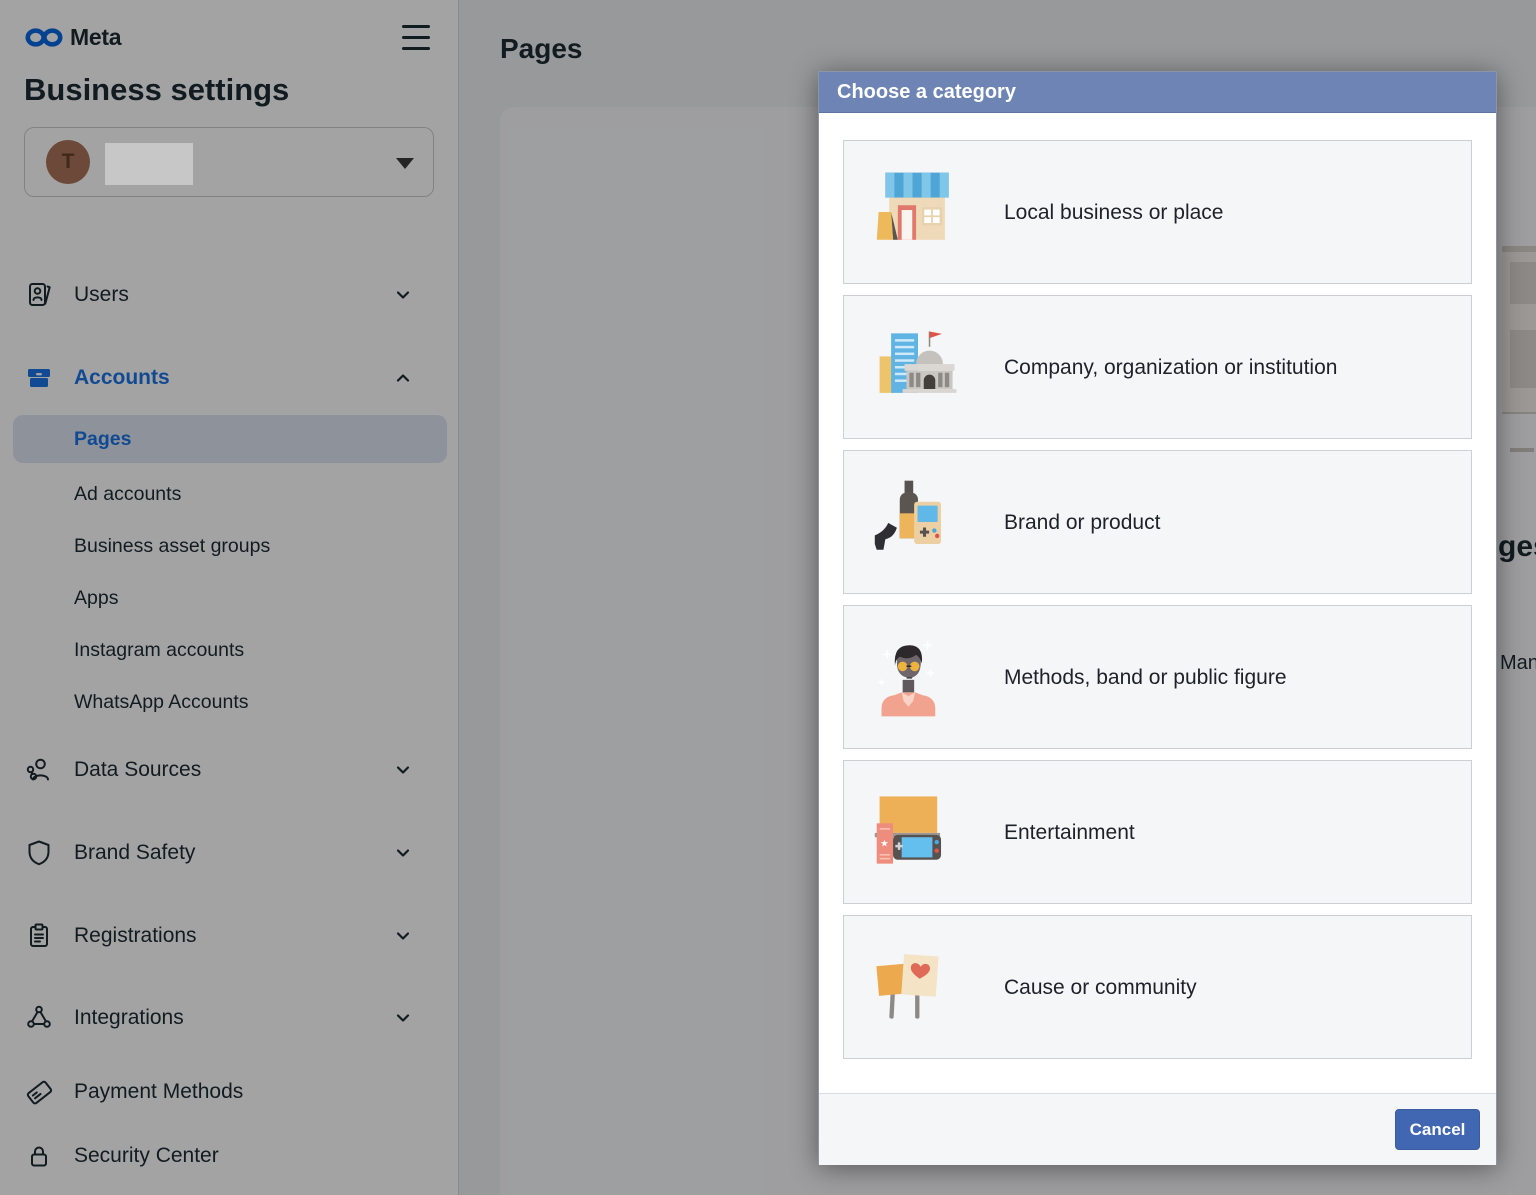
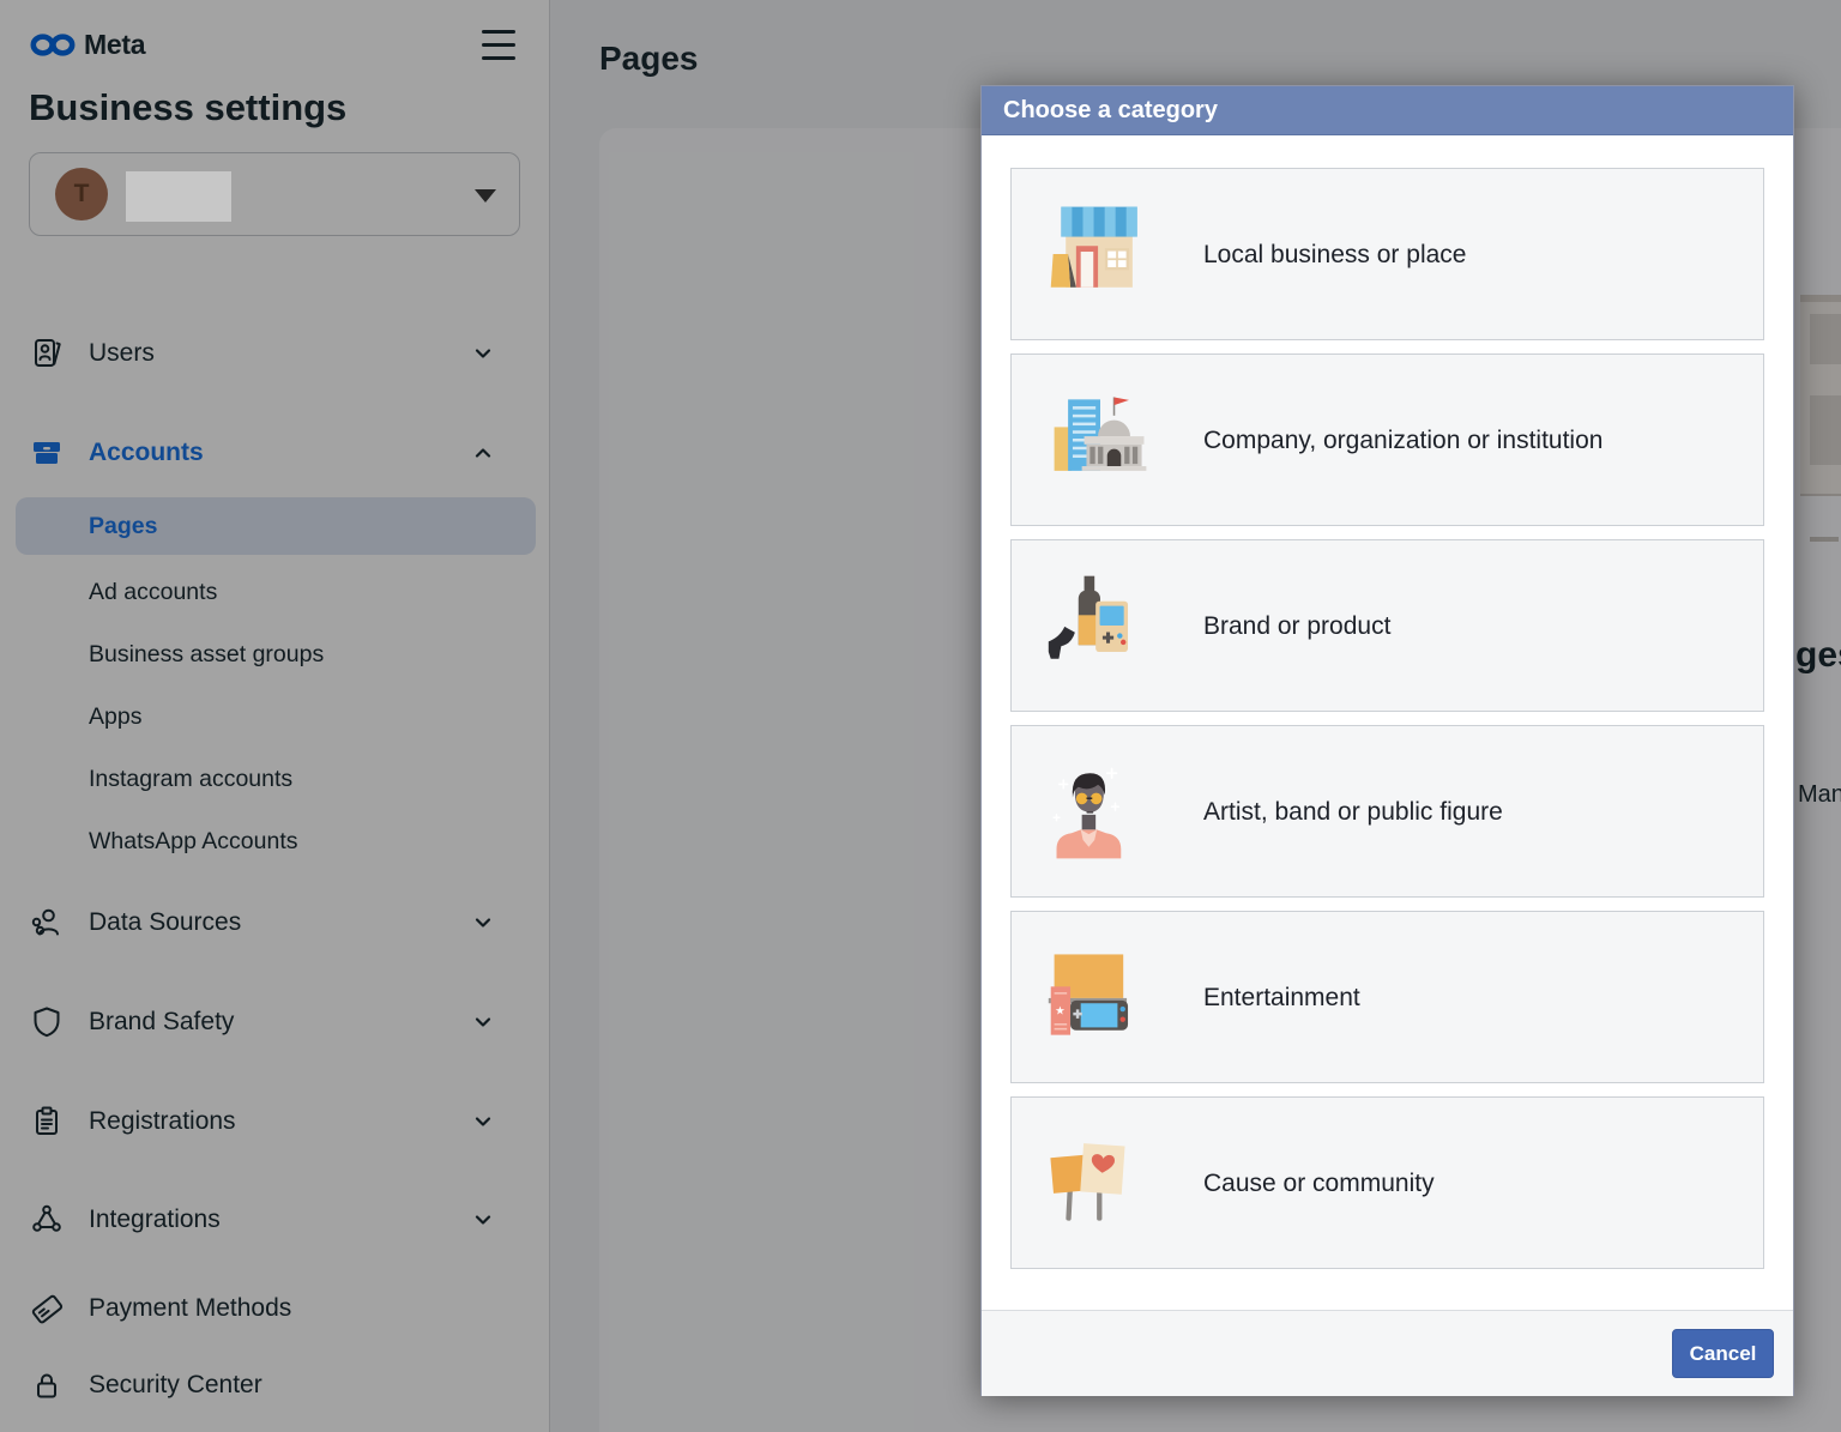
  Meta
  Business settings
  T
  Users
  Accounts
  Pages
  Ad accounts
  Business asset groups
  Apps
  Instagram accounts
  WhatsApp Accounts
  Data Sources
  Brand Safety
  Registrations
  Integrations
  Payment Methods
  Security Center
  Pages
  Man
  Choose a category
  Local business or place
  Company, organization or institution
  Brand or product
- Methods, band or public figure
+ Artist, band or public figure
  ★
  Entertainment
  Cause or community
  Cancel
